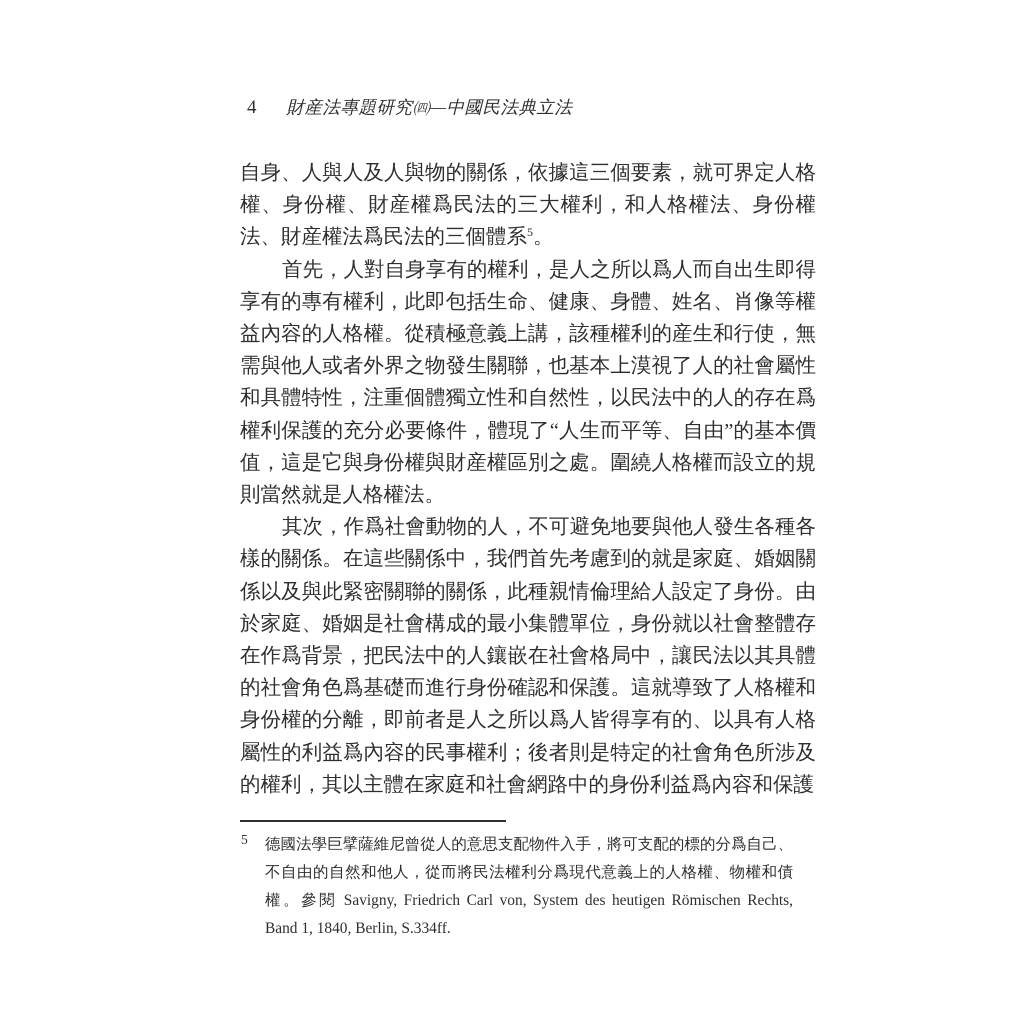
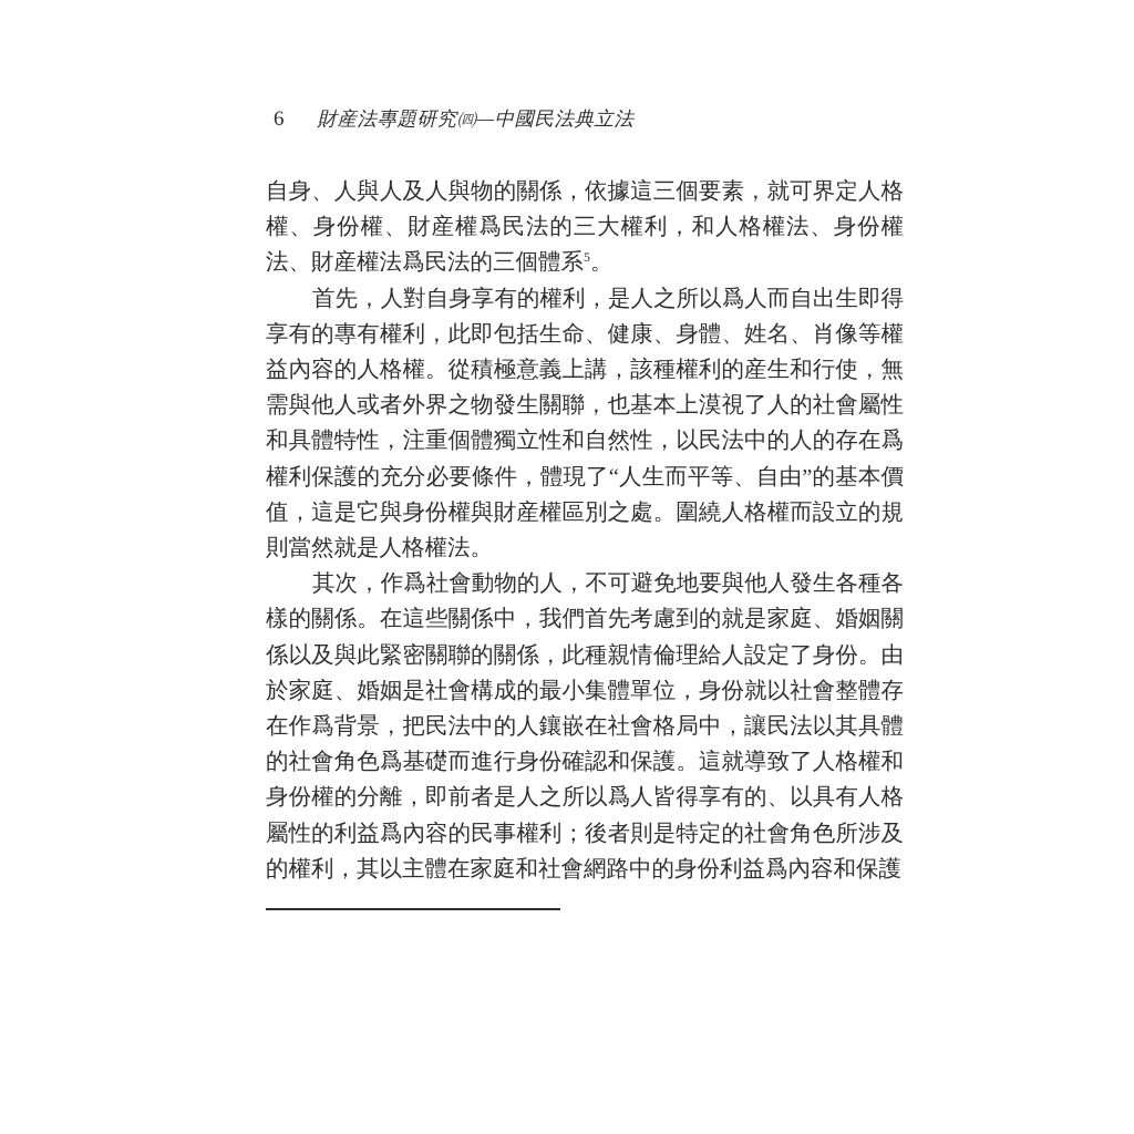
- 4
+ 6
  財産法專題研究㈣—中國民法典立法
  自身、人與人及人與物的關係，依據這三個要素，就可界定人格權、身份權、財産權爲民法的三大權利，和人格權法、身份權法、財産權法爲民法的三個體系5。
  首先，人對自身享有的權利，是人之所以爲人而自出生即得享有的專有權利，此即包括生命、健康、身體、姓名、肖像等權益內容的人格權。從積極意義上講，該種權利的産生和行使，無需與他人或者外界之物發生關聯，也基本上漠視了人的社會屬性和具體特性，注重個體獨立性和自然性，以民法中的人的存在爲權利保護的充分必要條件，體現了“人生而平等、自由”的基本價值，這是它與身份權與財産權區別之處。圍繞人格權而設立的規則當然就是人格權法。
  其次，作爲社會動物的人，不可避免地要與他人發生各種各樣的關係。在這些關係中，我們首先考慮到的就是家庭、婚姻關係以及與此緊密關聯的關係，此種親情倫理給人設定了身份。由於家庭、婚姻是社會構成的最小集體單位，身份就以社會整體存在作爲背景，把民法中的人鑲嵌在社會格局中，讓民法以其具體的社會角色爲基礎而進行身份確認和保護。這就導致了人格權和身份權的分離，即前者是人之所以爲人皆得享有的、以具有人格屬性的利益爲內容的民事權利；後者則是特定的社會角色所涉及的權利，其以主體在家庭和社會網路中的身份利益爲內容和保護
- 5
- 德國法學巨擘薩維尼曾從人的意思支配物件入手，將可支配的標的分爲自己、不自由的自然和他人，從而將民法權利分爲現代意義上的人格權、物權和債權。參閱 Savigny, Friedrich Carl von, System des heutigen Römischen Rechts, Band 1, 1840, Berlin, S.334ff.
